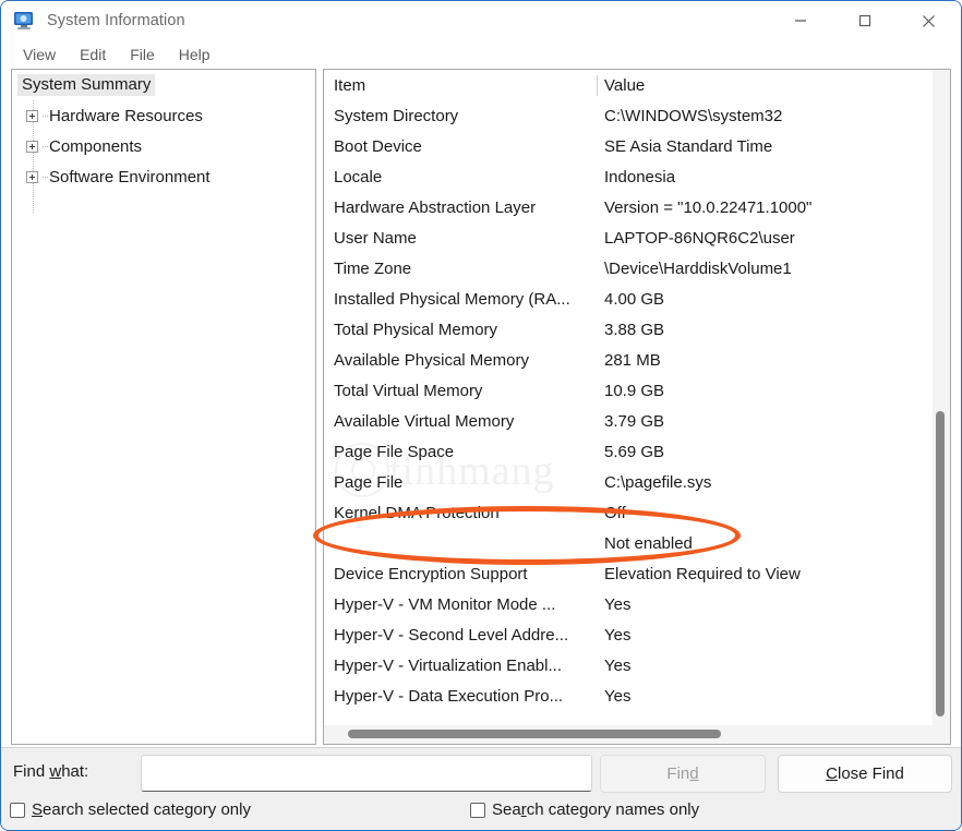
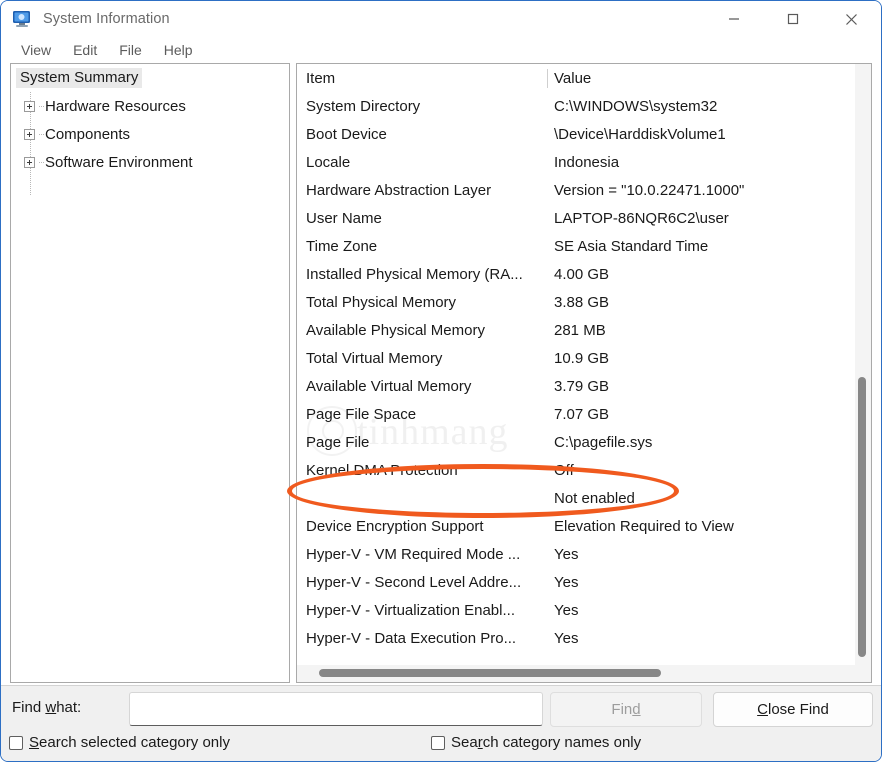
  System Information
  View
  Edit
  File
  Help
  System Summary
  Hardware Resources
  Components
  Software Environment
  tinhmang
  Item
  Value
  System Directory
  C:\WINDOWS\system32
  Boot Device
- SE Asia Standard Time
+ \Device\HarddiskVolume1
  Locale
  Indonesia
  Hardware Abstraction Layer
  Version = "10.0.22471.1000"
  User Name
  LAPTOP-86NQR6C2\user
  Time Zone
- \Device\HarddiskVolume1
+ SE Asia Standard Time
  Installed Physical Memory (RA...
  4.00 GB
  Total Physical Memory
  3.88 GB
  Available Physical Memory
  281 MB
  Total Virtual Memory
  10.9 GB
  Available Virtual Memory
  3.79 GB
  Page File Space
- 5.69 GB
+ 7.07 GB
  Page File
  C:\pagefile.sys
  Kernel DMA Protection
  Off
  Not enabled
  Device Encryption Support
  Elevation Required to View
- Hyper-V - VM Monitor Mode ...
+ Hyper-V - VM Required Mode ...
  Yes
  Hyper-V - Second Level Addre...
  Yes
  Hyper-V - Virtualization Enabl...
  Yes
  Hyper-V - Data Execution Pro...
  Yes
  Find what:
  Fin
  d
  C
  lose Find
  Search selected category only
  Search category names only
